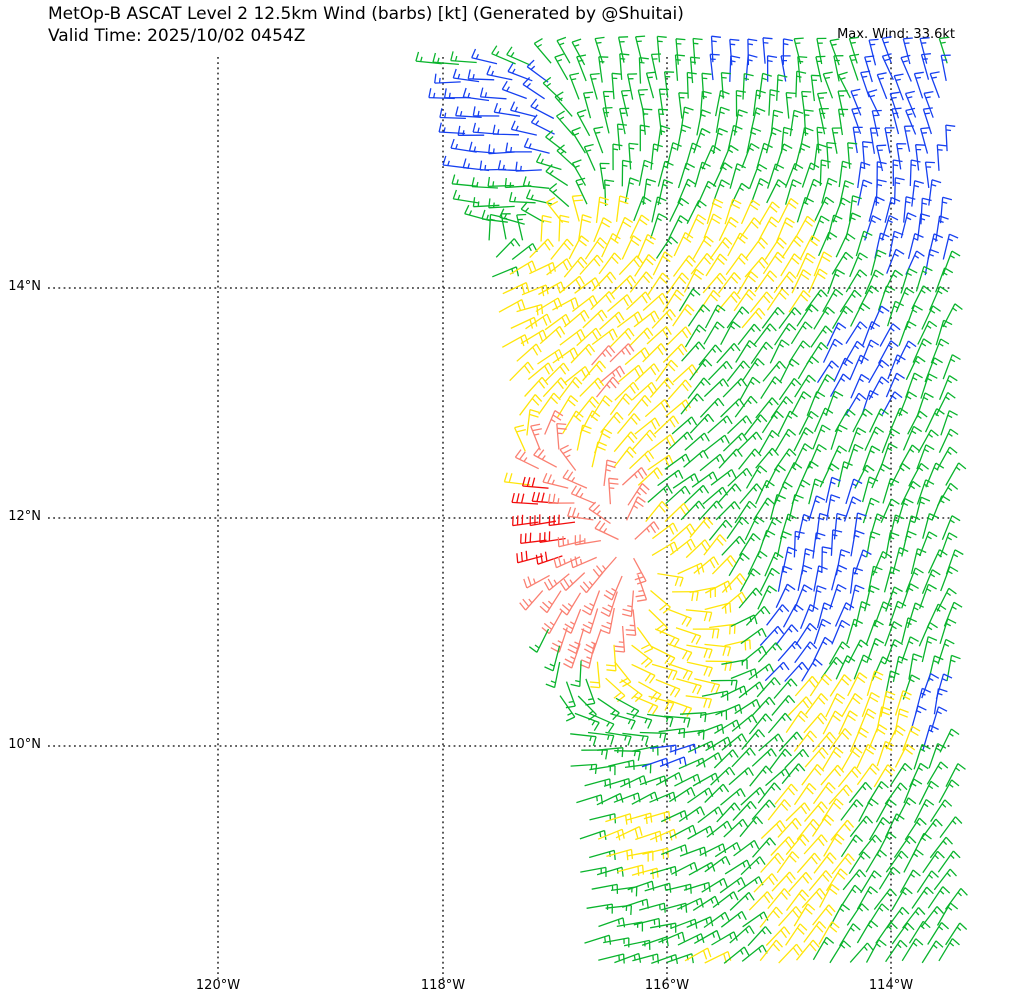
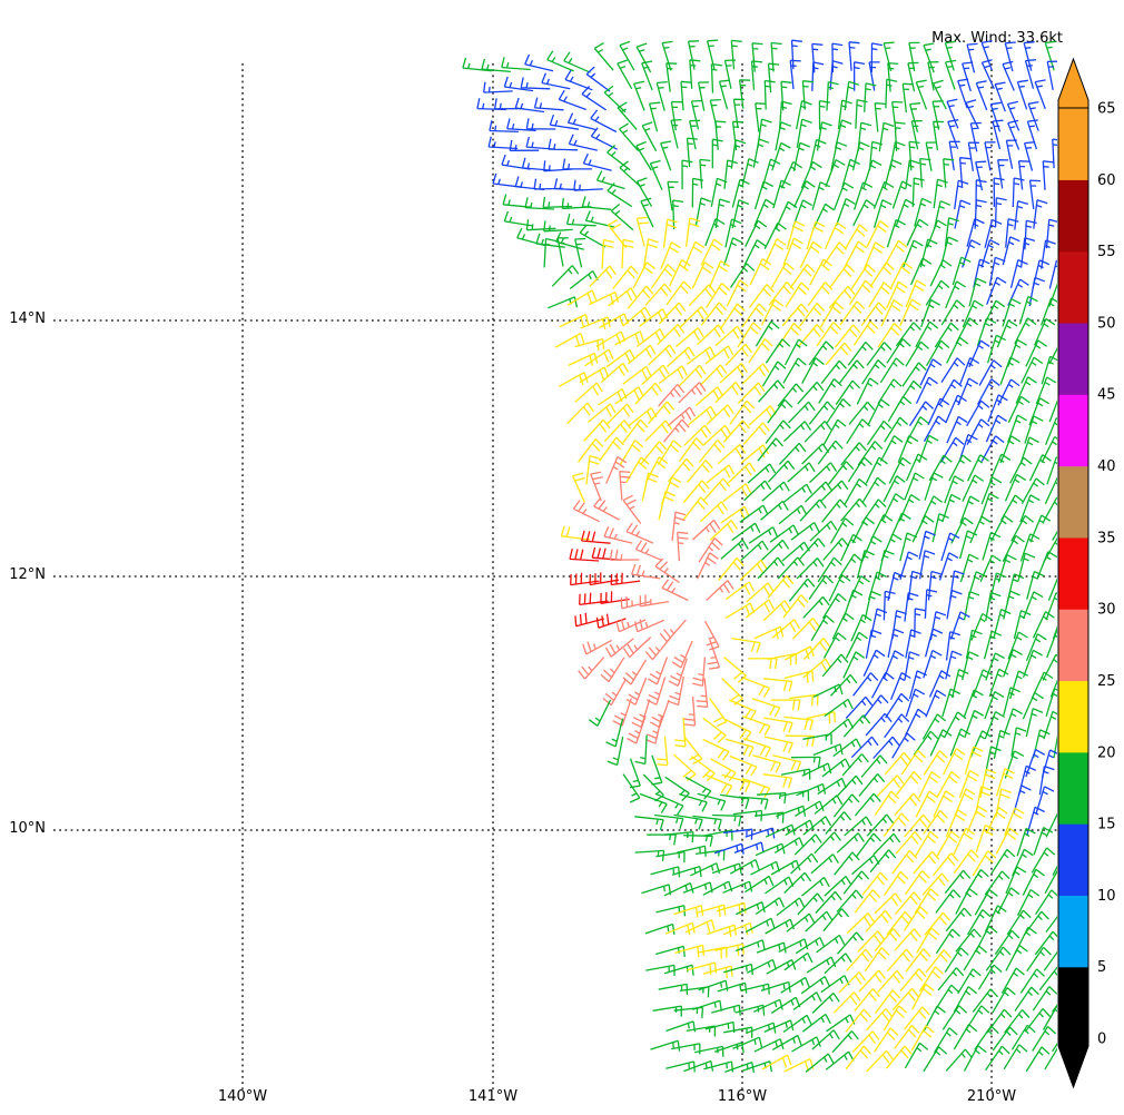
- MetOp-B ASCAT Level 2 12.5km Wind (barbs) [kt] (Generated by @Shuitai)
- Valid Time: 2025/10/02 0454Z
  Max. Wind: 33.6kt
  14°N
  12°N
  10°N
- 120°W
+ 140°W
- 118°W
+ 141°W
  116°W
- 114°W
+ 210°W
+ 0
+ 5
+ 10
+ 15
+ 20
+ 25
+ 30
+ 35
+ 40
+ 45
+ 50
+ 55
+ 60
+ 65
